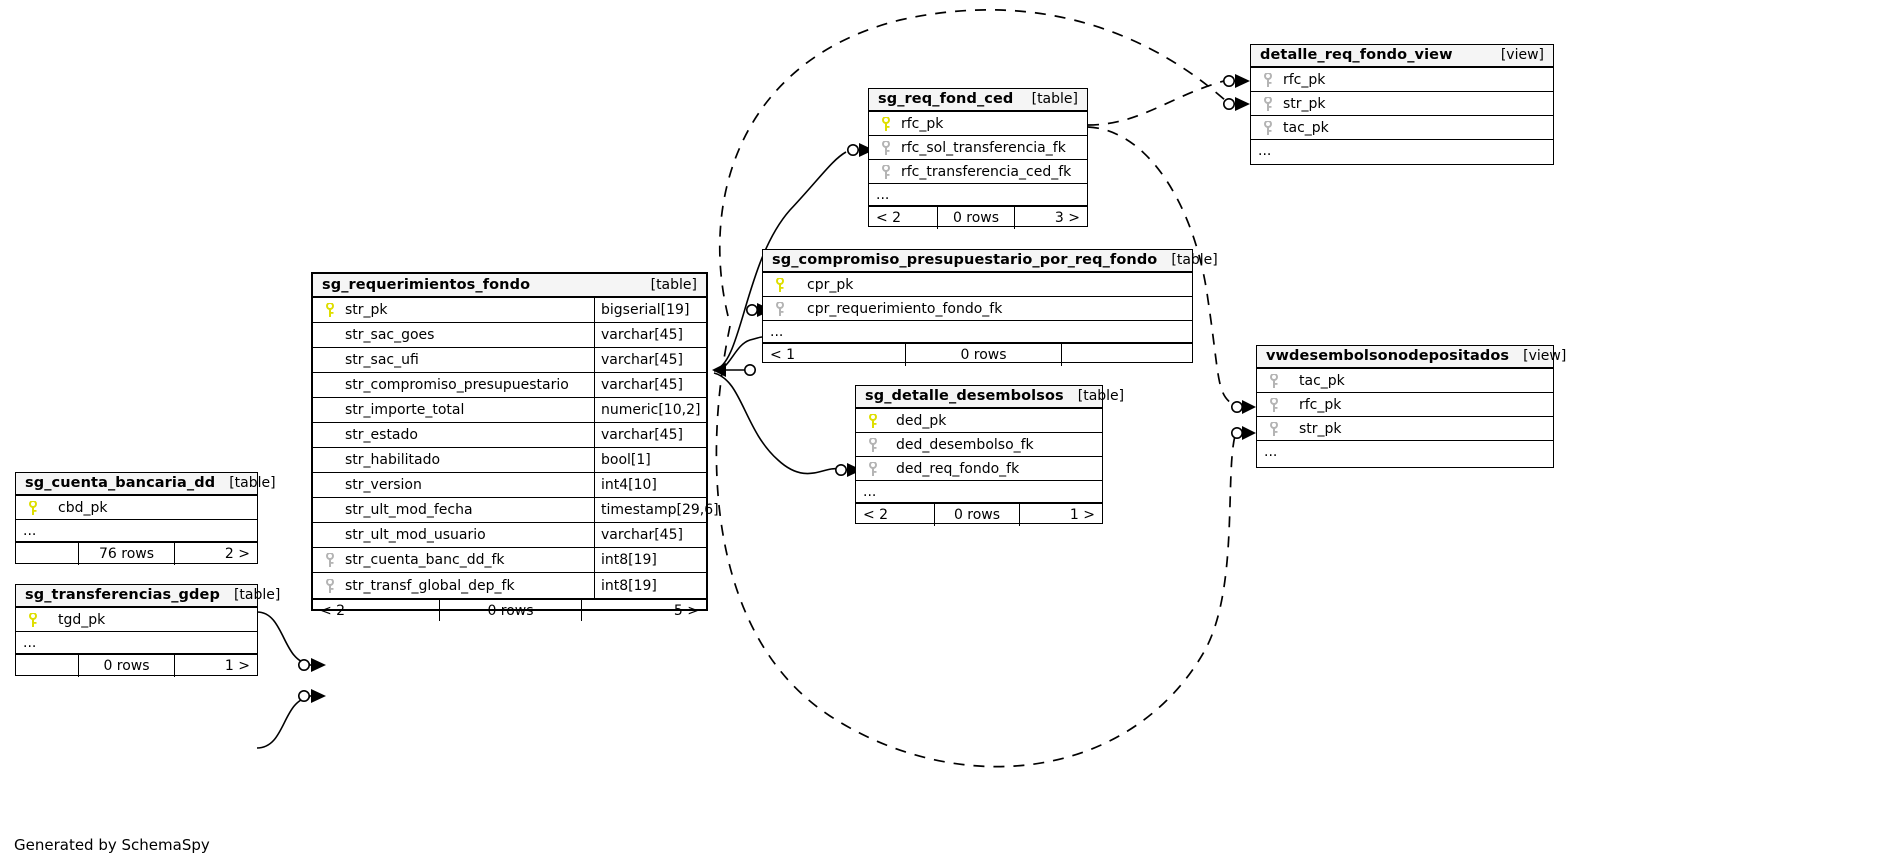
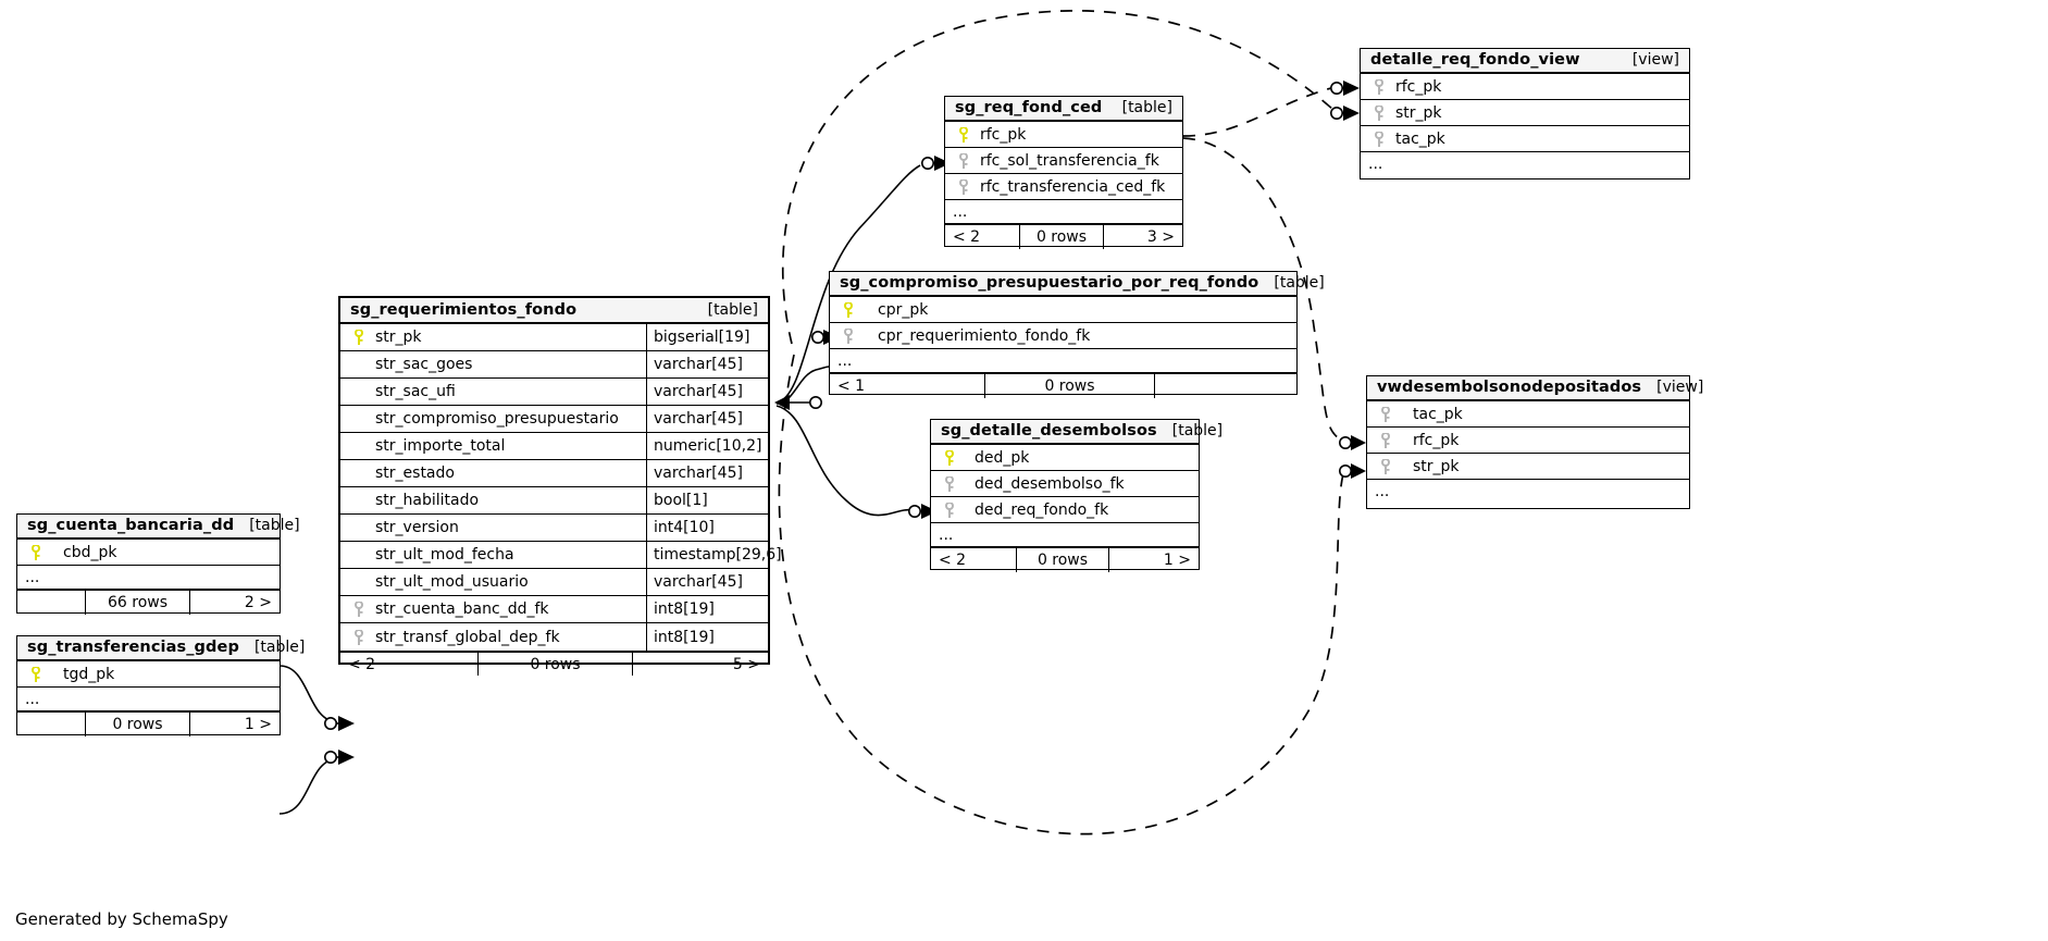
  sg_requerimientos_fondo
  [table]
  str_pk
  bigserial[19]
  str_sac_goes
  varchar[45]
  str_sac_ufi
  varchar[45]
  str_compromiso_presupuestario
  varchar[45]
  str_importe_total
  numeric[10,2]
  str_estado
  varchar[45]
  str_habilitado
  bool[1]
  str_version
  int4[10]
  str_ult_mod_fecha
  timestamp[29,6]
  str_ult_mod_usuario
  varchar[45]
  str_cuenta_banc_dd_fk
  int8[19]
  str_transf_global_dep_fk
  int8[19]
  < 2
  0 rows
  5 >
  sg_req_fond_ced
  [table]
  rfc_pk
  rfc_sol_transferencia_fk
  rfc_transferencia_ced_fk
  ...
  < 2
  0 rows
  3 >
  sg_compromiso_presupuestario_por_req_fondo
  [table]
  cpr_pk
  cpr_requerimiento_fondo_fk
  ...
  < 1
  0 rows
  sg_detalle_desembolsos
  [table]
  ded_pk
  ded_desembolso_fk
  ded_req_fondo_fk
  ...
  < 2
  0 rows
  1 >
  detalle_req_fondo_view
  [view]
  rfc_pk
  str_pk
  tac_pk
  ...
  vwdesembolsonodepositados
  [view]
  tac_pk
  rfc_pk
  str_pk
  ...
  sg_cuenta_bancaria_dd
  [table]
  cbd_pk
  ...
- 76 rows
+ 66 rows
  2 >
  sg_transferencias_gdep
  [table]
  tgd_pk
  ...
  0 rows
  1 >
  Generated by SchemaSpy
